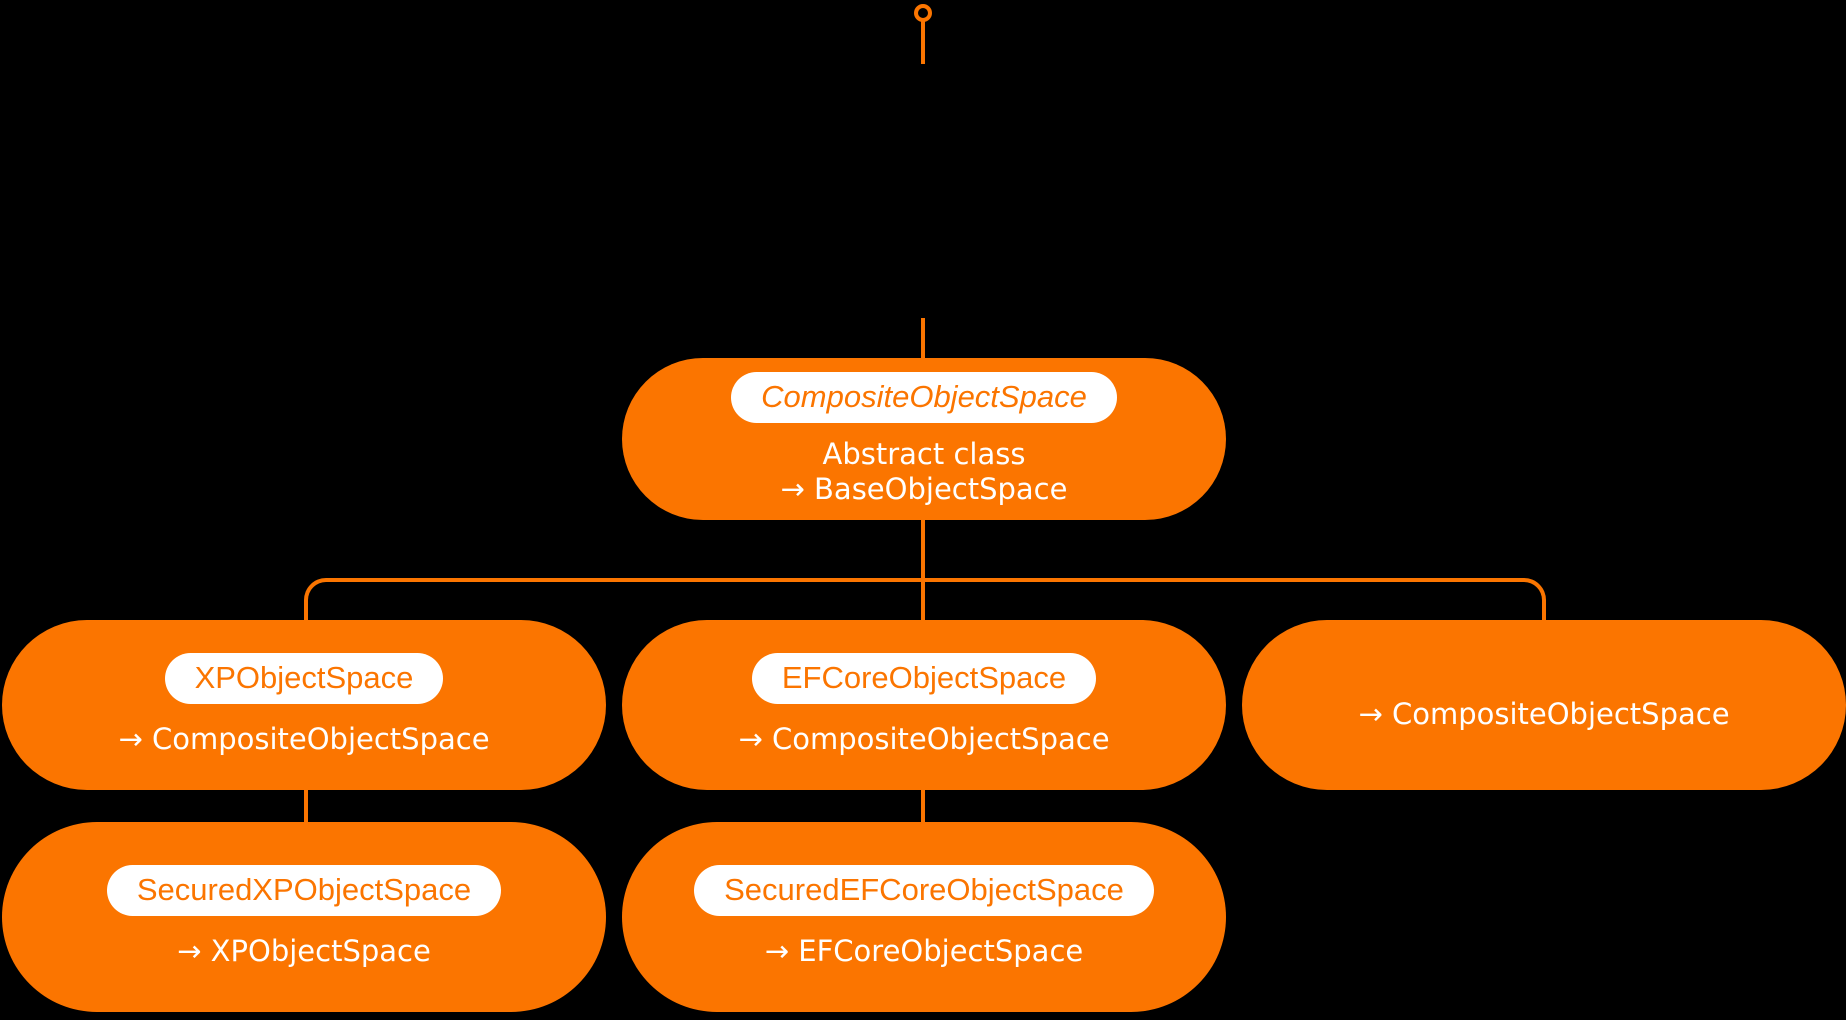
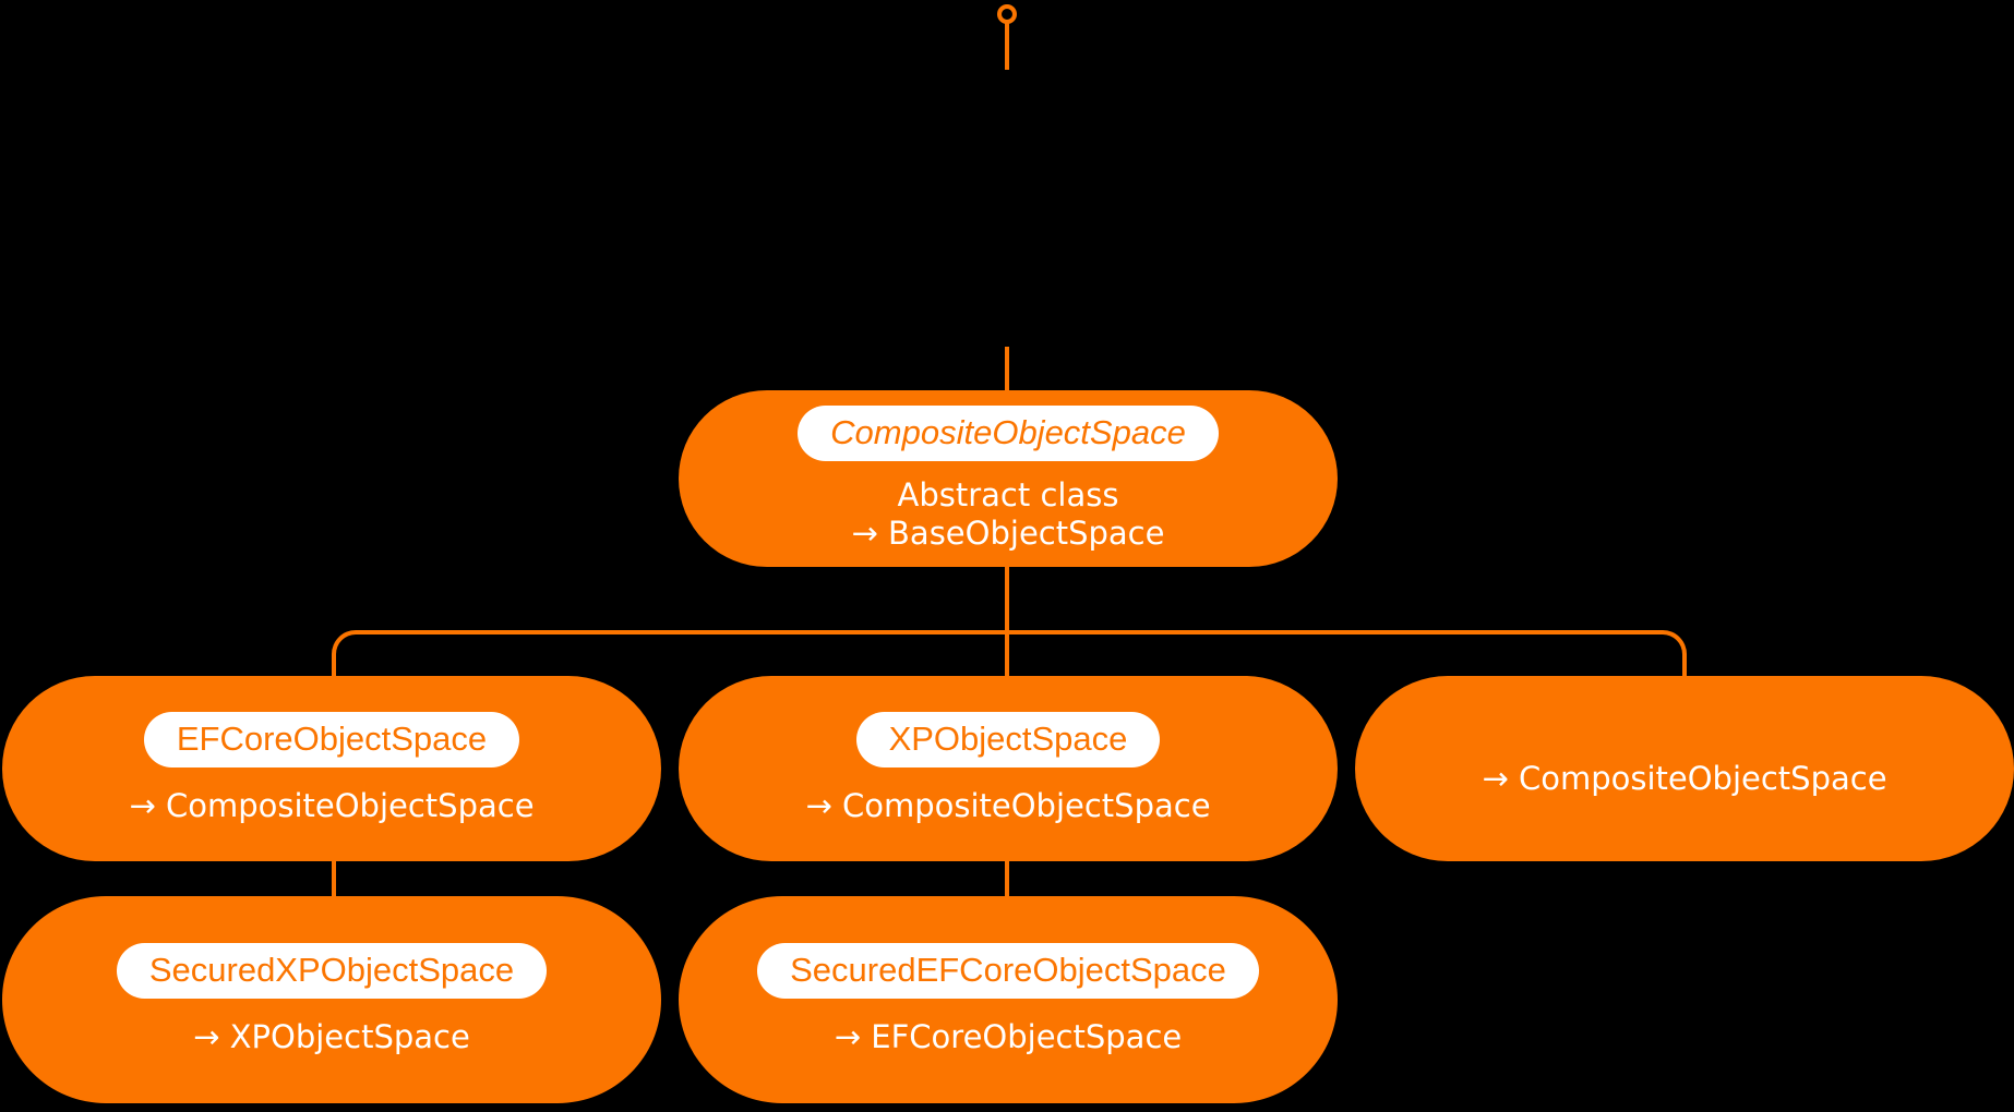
  CompositeObjectSpace
  Abstract class
  → BaseObjectSpace
- XPObjectSpace
+ EFCoreObjectSpace
  → CompositeObjectSpace
- EFCoreObjectSpace
+ XPObjectSpace
  → CompositeObjectSpace
  → CompositeObjectSpace
  SecuredXPObjectSpace
  → XPObjectSpace
  SecuredEFCoreObjectSpace
  → EFCoreObjectSpace
